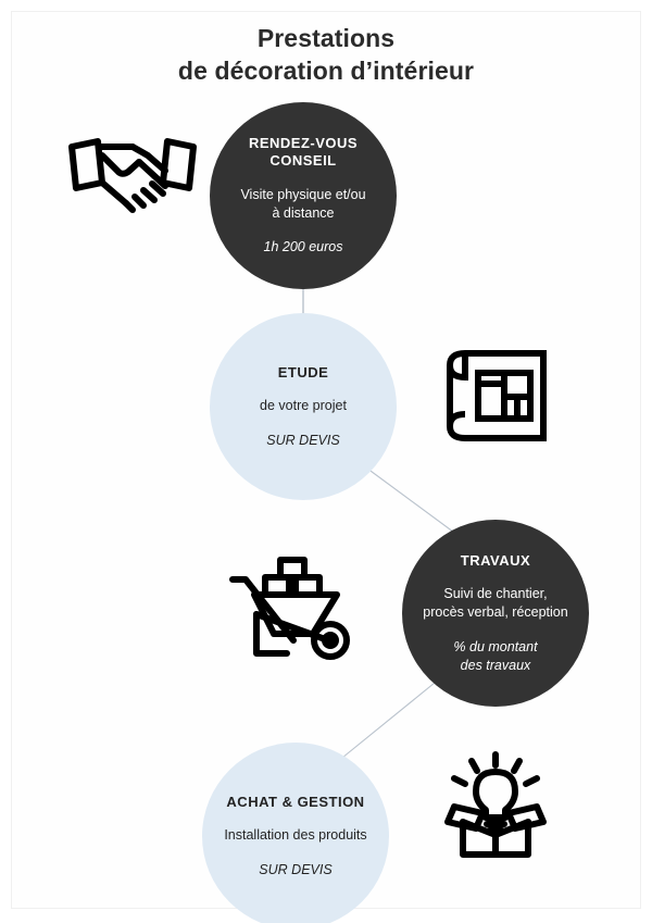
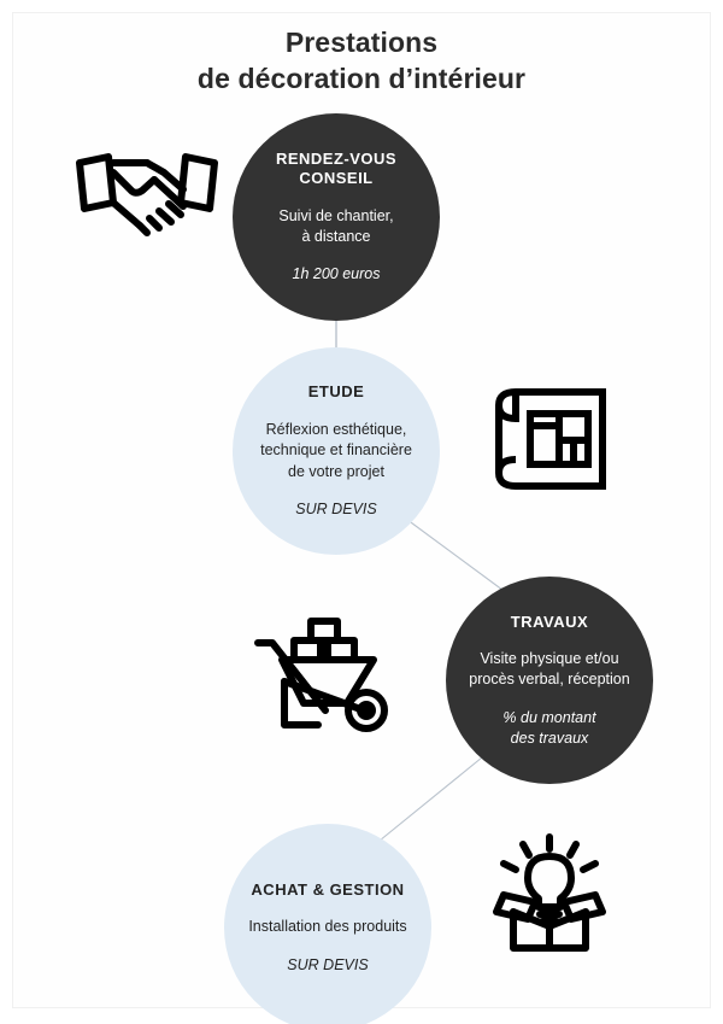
  Prestations
  de décoration d’intérieur
  RENDEZ-VOUS
  CONSEIL
- Visite physique et/ou
+ Suivi de chantier,
  à distance
  1h 200 euros
  ETUDE
+ Réflexion esthétique,
+ technique et financière
  de votre projet
  SUR DEVIS
  TRAVAUX
- Suivi de chantier,
+ Visite physique et/ou
  procès verbal, réception
  % du montant
  des travaux
  ACHAT & GESTION
  Installation des produits
  SUR DEVIS
